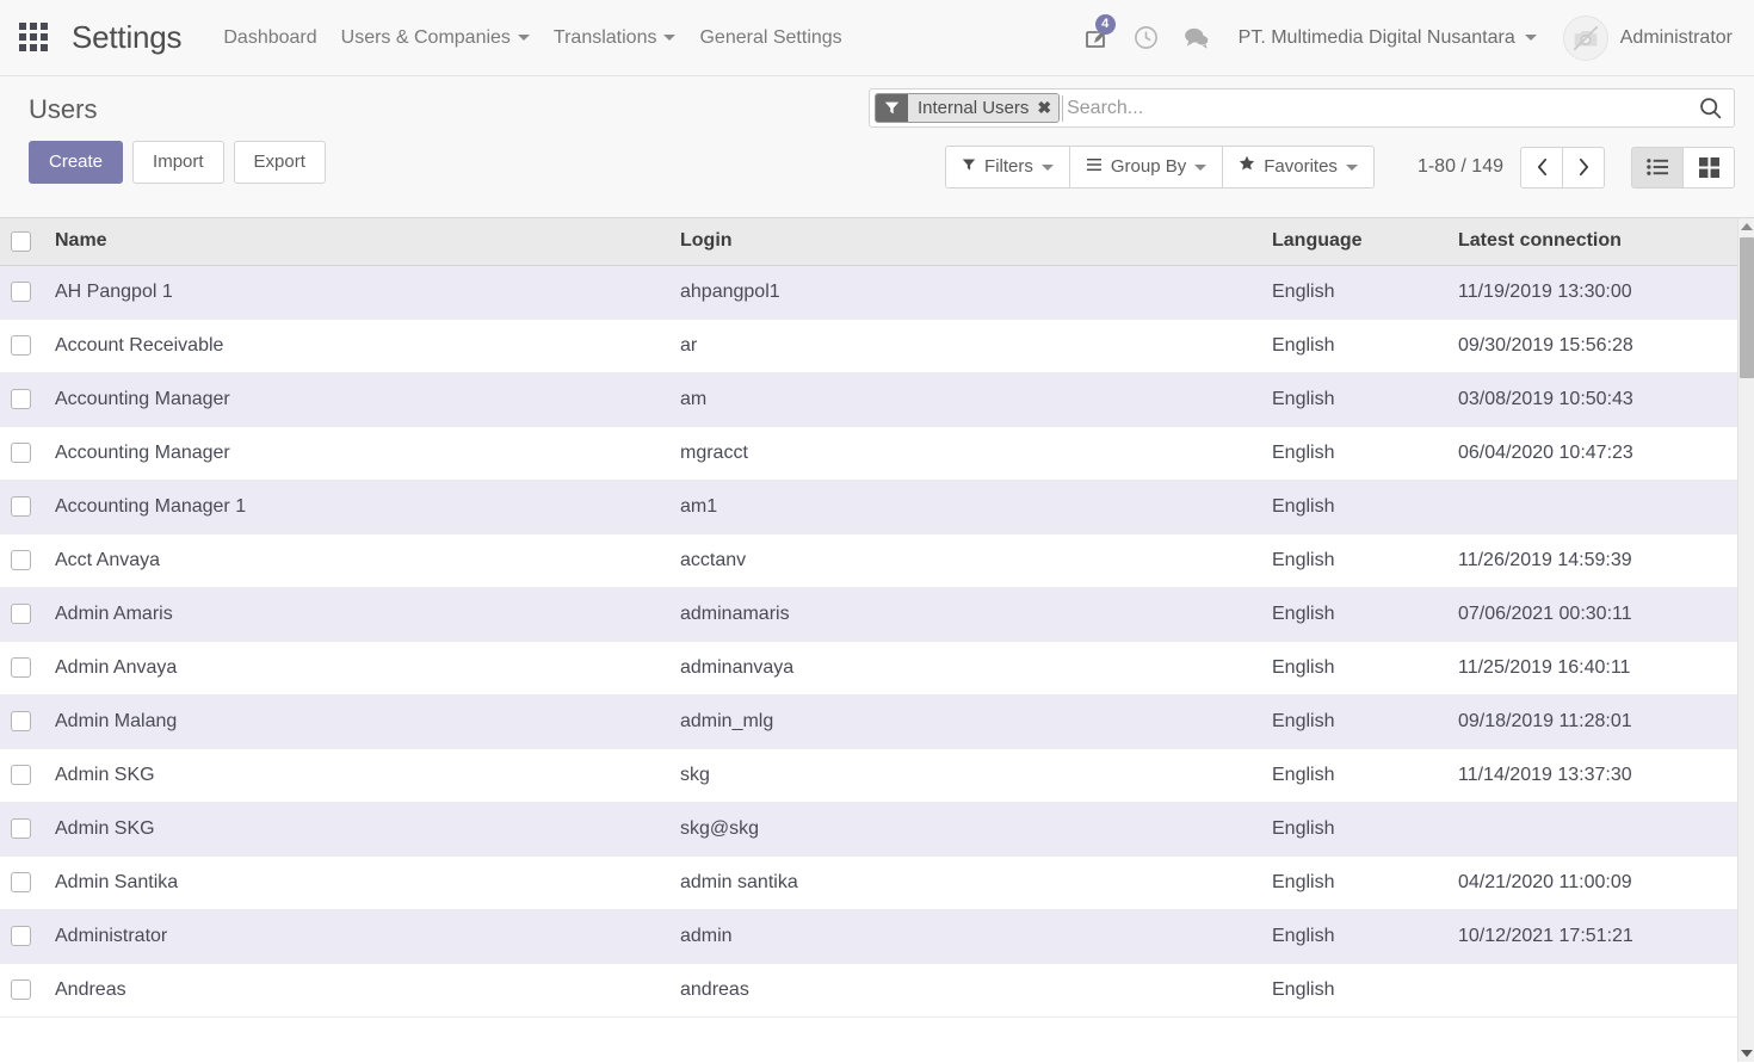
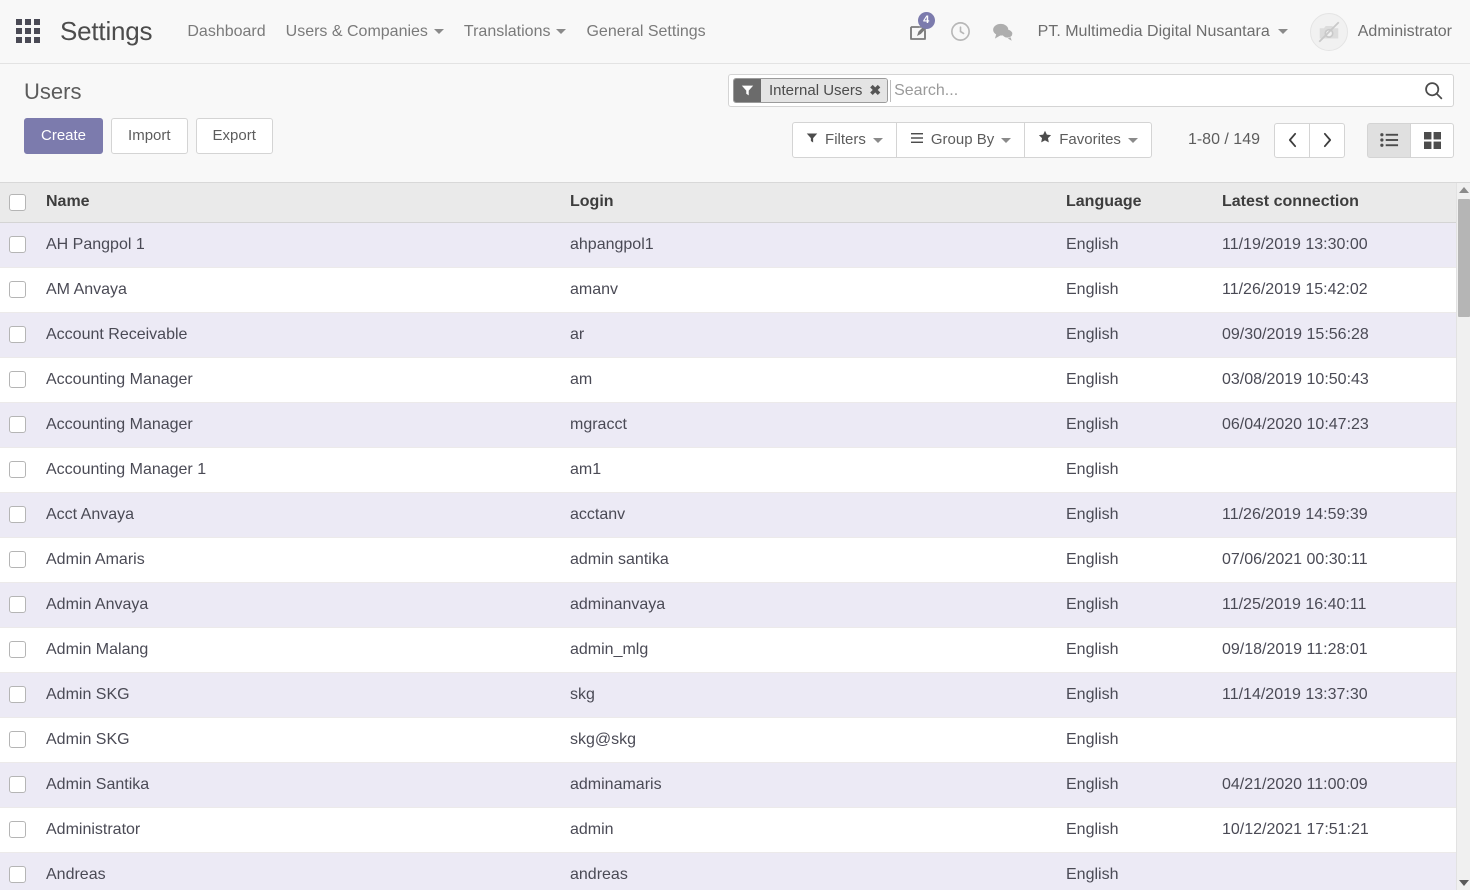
  Settings
  Dashboard
  Users & Companies
  Translations
  General Settings
  4
  PT. Multimedia Digital Nusantara
  Administrator
  Users
  Create
  Import
  Export
  Internal Users
  ✖
  Search...
  Filters
  Group By
  Favorites
  1-80 / 149
  	Name	Login	Language	Latest connection
  	AH Pangpol 1	ahpangpol1	English	11/19/2019 13:30:00
+ 	AM Anvaya	amanv	English	11/26/2019 15:42:02
  	Account Receivable	ar	English	09/30/2019 15:56:28
  	Accounting Manager	am	English	03/08/2019 10:50:43
  	Accounting Manager	mgracct	English	06/04/2020 10:47:23
  	Accounting Manager 1	am1	English
  	Acct Anvaya	acctanv	English	11/26/2019 14:59:39
- 	Admin Amaris	adminamaris	English	07/06/2021 00:30:11
+ 	Admin Amaris	admin santika	English	07/06/2021 00:30:11
  	Admin Anvaya	adminanvaya	English	11/25/2019 16:40:11
  	Admin Malang	admin_mlg	English	09/18/2019 11:28:01
  	Admin SKG	skg	English	11/14/2019 13:37:30
  	Admin SKG	skg@skg	English
- 	Admin Santika	admin santika	English	04/21/2020 11:00:09
+ 	Admin Santika	adminamaris	English	04/21/2020 11:00:09
  	Administrator	admin	English	10/12/2021 17:51:21
  	Andreas	andreas	English
